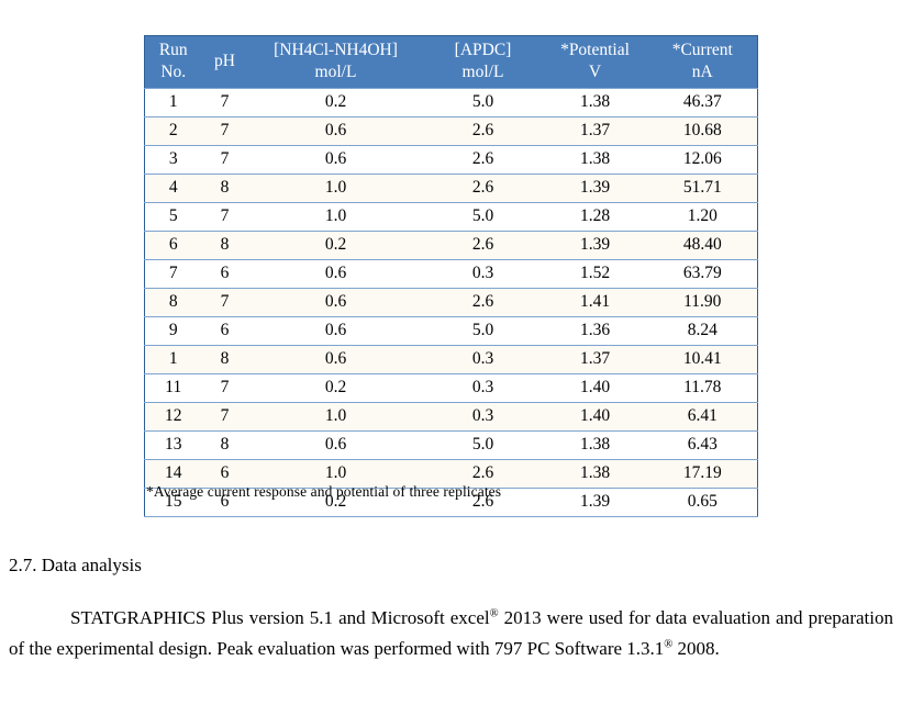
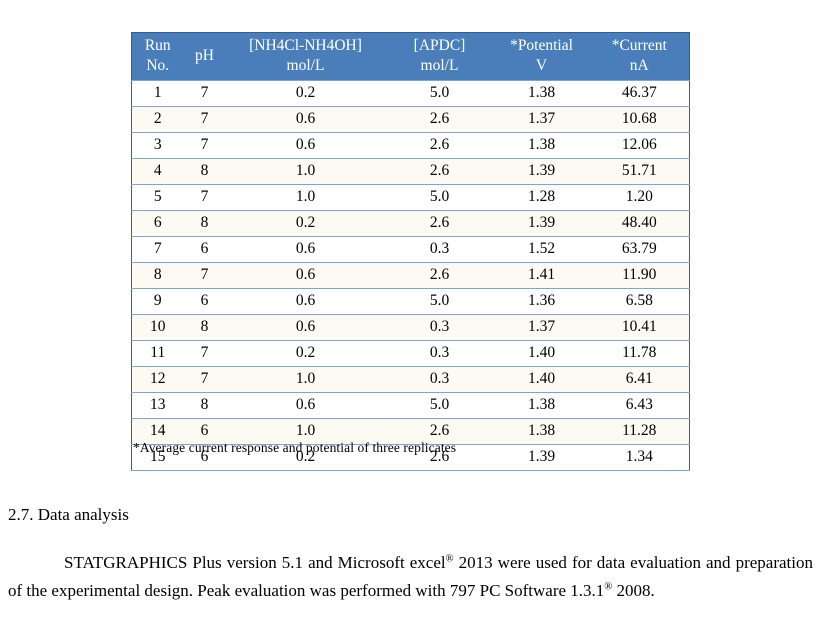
  Run No.	pH	[NH4Cl-NH4OH] mol/L	[APDC] mol/L	*Potential V	*Current nA
  1	7	0.2	5.0	1.38	46.37
  2	7	0.6	2.6	1.37	10.68
  3	7	0.6	2.6	1.38	12.06
  4	8	1.0	2.6	1.39	51.71
  5	7	1.0	5.0	1.28	1.20
  6	8	0.2	2.6	1.39	48.40
  7	6	0.6	0.3	1.52	63.79
  8	7	0.6	2.6	1.41	11.90
- 9	6	0.6	5.0	1.36	8.24
+ 9	6	0.6	5.0	1.36	6.58
- 1	8	0.6	0.3	1.37	10.41
+ 10	8	0.6	0.3	1.37	10.41
  11	7	0.2	0.3	1.40	11.78
  12	7	1.0	0.3	1.40	6.41
  13	8	0.6	5.0	1.38	6.43
- 14	6	1.0	2.6	1.38	17.19
+ 14	6	1.0	2.6	1.38	11.28
- 15	6	0.2	2.6	1.39	0.65
+ 15	6	0.2	2.6	1.39	1.34
  *Average current response and potential of three replicates
  2.7. Data analysis
  STATGRAPHICS Plus version 5.1 and Microsoft excel® 2013 were used for data evaluation and preparation of the experimental design. Peak evaluation was performed with 797 PC Software 1.3.1® 2008.
